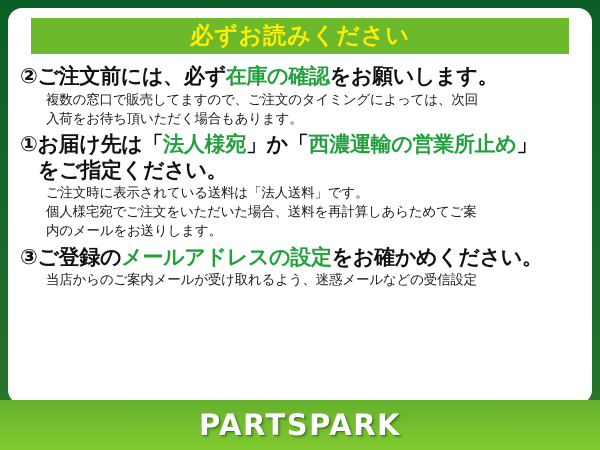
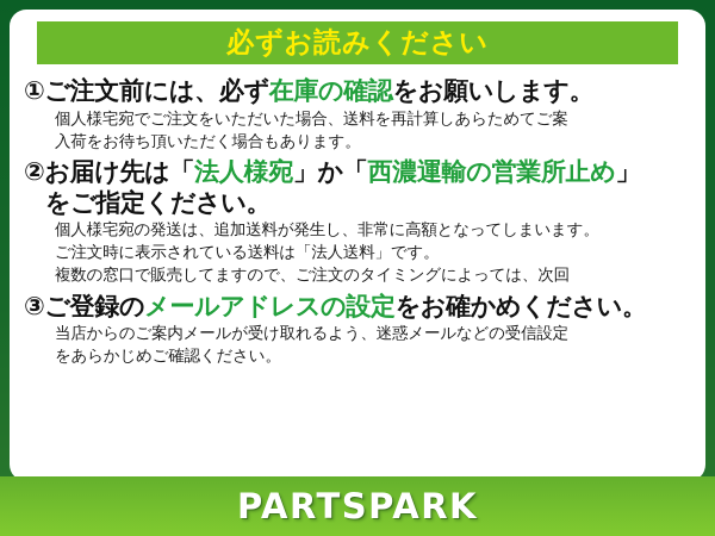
  必ずお読みください
- ②ご注文前には、必ず在庫の確認をお願いします。
+ ①ご注文前には、必ず在庫の確認をお願いします。
- 複数の窓口で販売してますので、ご注文のタイミングによっては、次回
+ 個人様宅宛でご注文をいただいた場合、送料を再計算しあらためてご案
  入荷をお待ち頂いただく場合もあります。
- ①お届け先は「法人様宛」か「西濃運輸の営業所止め」
+ ②お届け先は「法人様宛」か「西濃運輸の営業所止め」
  をご指定ください。
+ 個人様宅宛の発送は、追加送料が発生し、非常に高額となってしまいます。
  ご注文時に表示されている送料は「法人送料」です。
- 個人様宅宛でご注文をいただいた場合、送料を再計算しあらためてご案
+ 複数の窓口で販売してますので、ご注文のタイミングによっては、次回
- 内のメールをお送りします。
  ③ご登録のメールアドレスの設定をお確かめください。
  当店からのご案内メールが受け取れるよう、迷惑メールなどの受信設定
+ をあらかじめご確認ください。
  PARTSPARK
